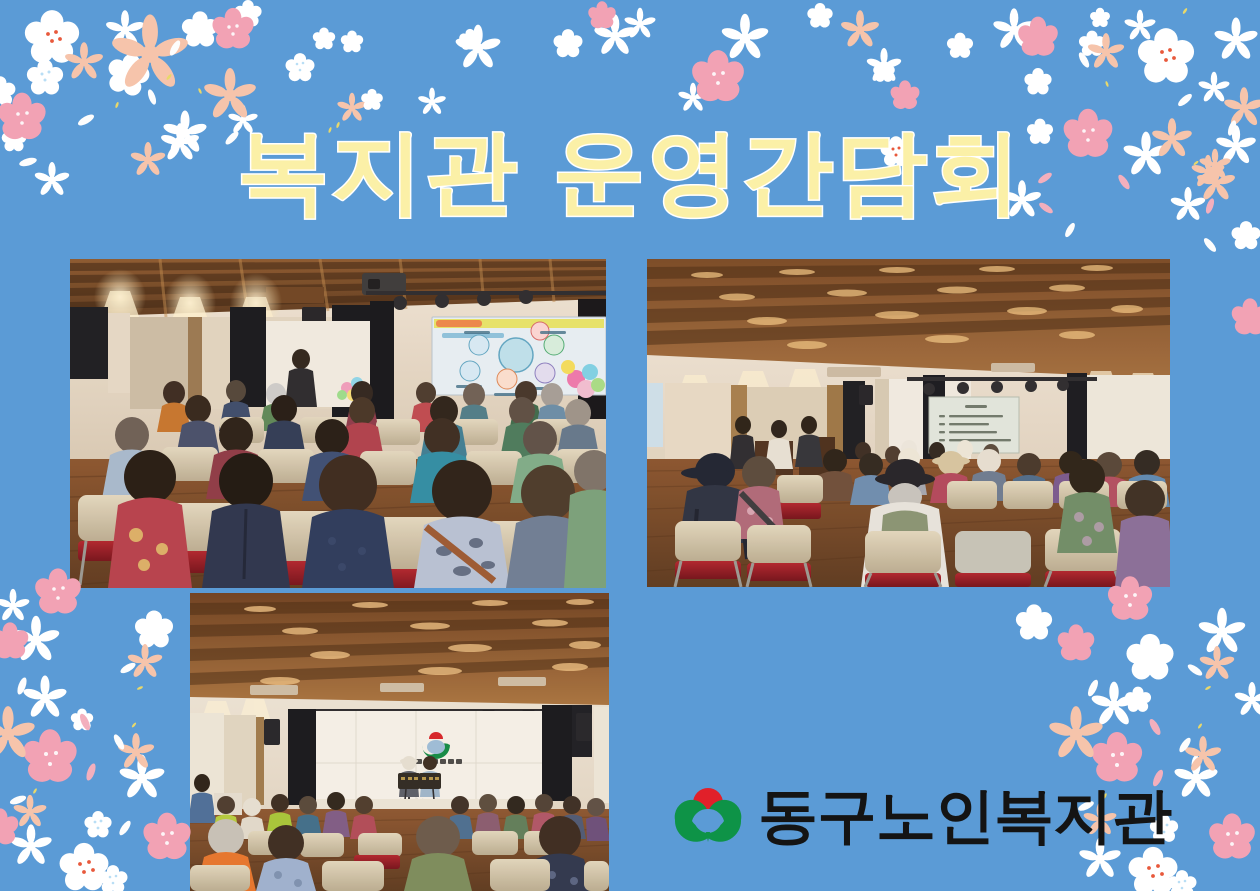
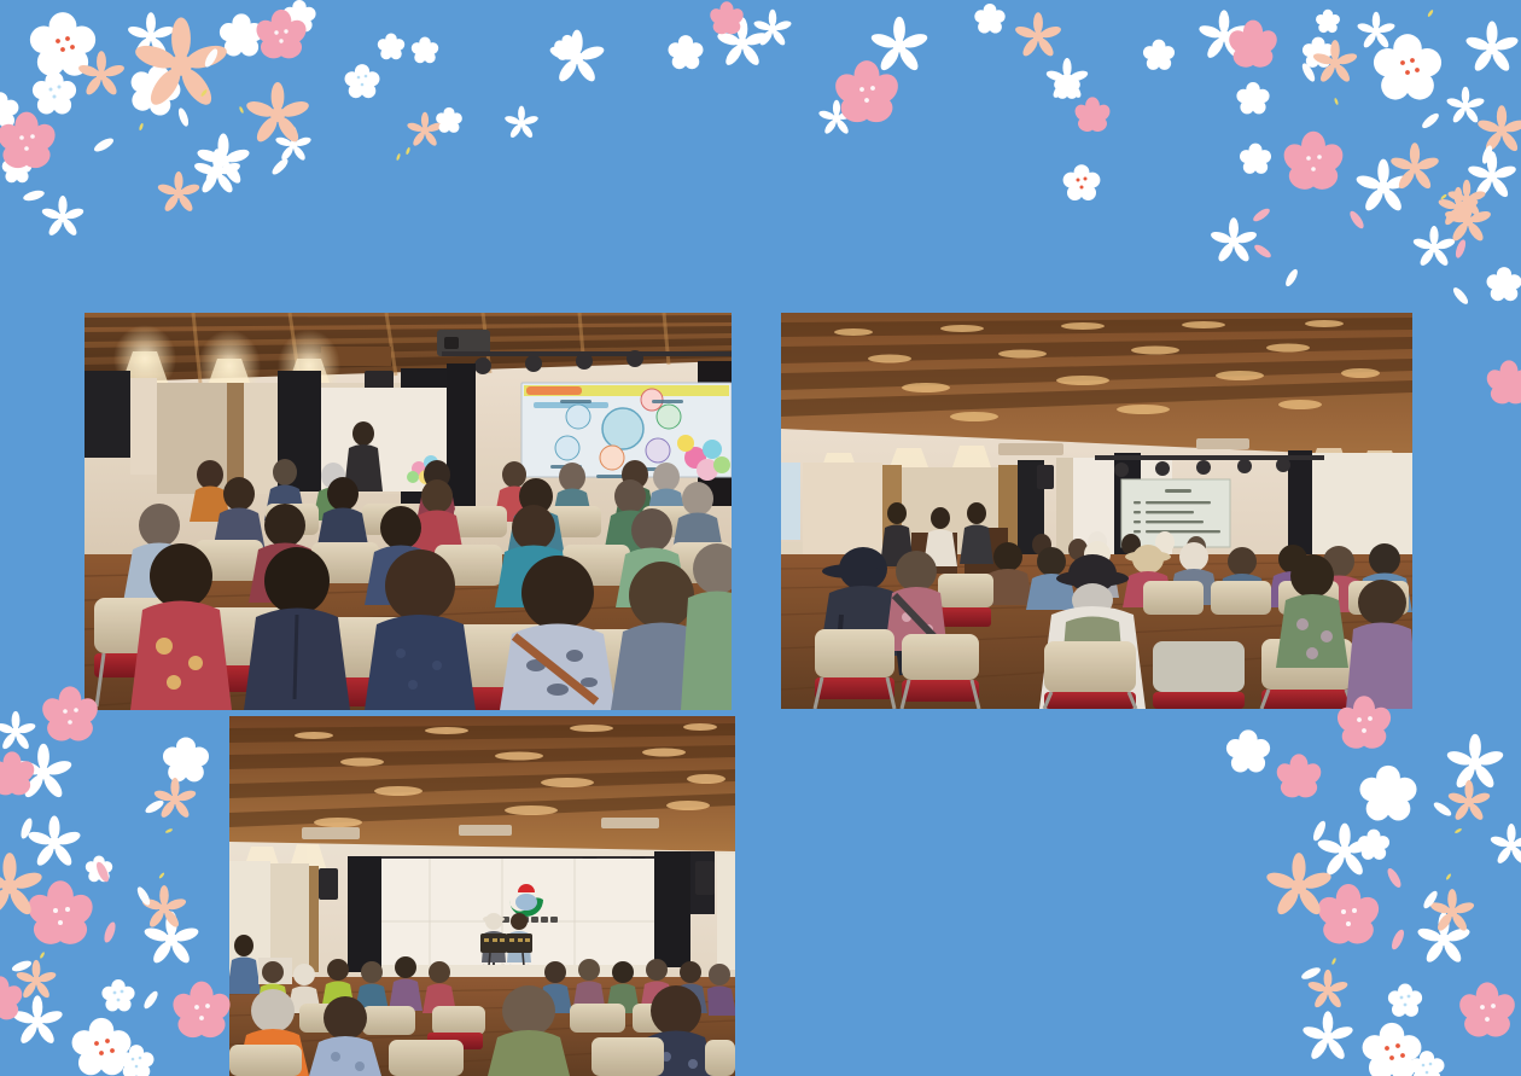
- 복지관 운영간담회
- 동구노인복지관
